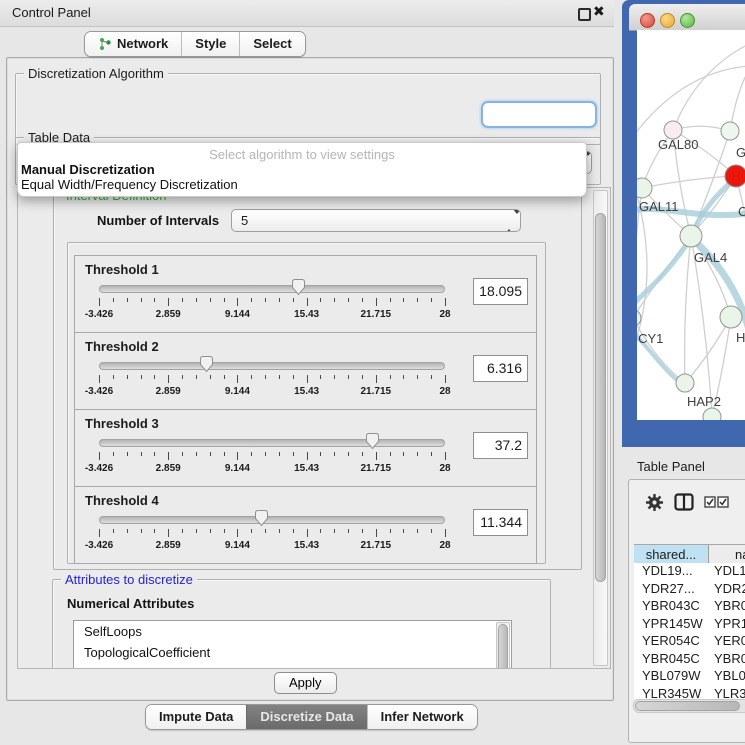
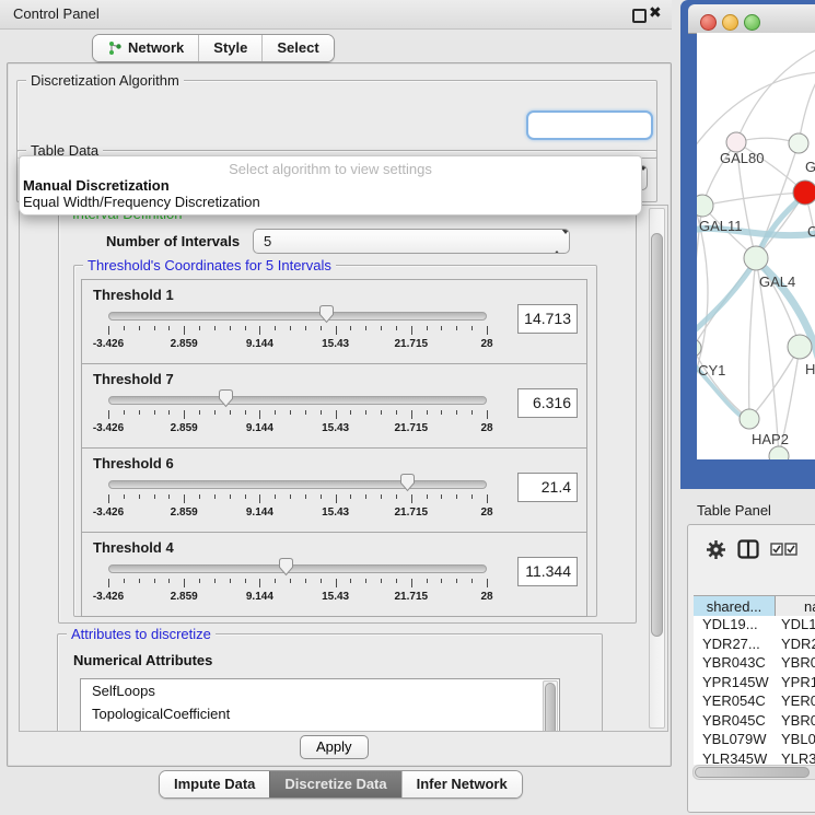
  Control Panel
  ✖
  Discretization Algorithm
  Table Data
  Select algorithm to view settings
  Manual Discretization
  Equal Width/Frequency Discretization
  Number of Intervals
  5
+ Threshold's Coordinates for 5 Intervals
  Threshold 1
  -3.426
  2.859
  9.144
  15.43
  21.715
  28
- 18.095
+ 14.713
- Threshold 2
+ Threshold 7
  -3.426
  2.859
  9.144
  15.43
  21.715
  28
  6.316
- Threshold 3
+ Threshold 6
  -3.426
  2.859
  9.144
  15.43
  21.715
  28
- 37.2
+ 21.4
  Threshold 4
  -3.426
  2.859
  9.144
  15.43
  21.715
  28
  11.344
  Attributes to discretize
  Numerical Attributes
  SelfLoops
  TopologicalCoefficient
  Apply
  Network
  Style
  Select
  Impute Data
  Discretize Data
  Infer Network
  GAL80
  C
  GAL11
  GAL4
  CY1
  H
  HAP2
  Table Panel
  shared...
  YDL19...
  YDL1
  YDR27...
  YDR
  YBR043C
  YBR0
  YPR145W
  YPR1
  YER054C
  YER0
  YBR045C
  YBR0
  YBL079W
  YBL0
  YLR345W
  YLR3
